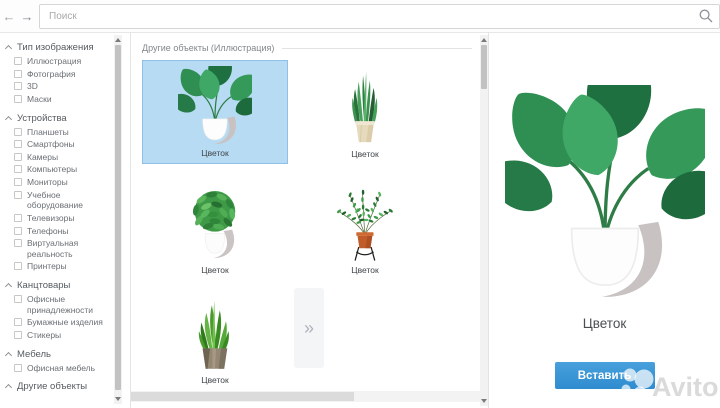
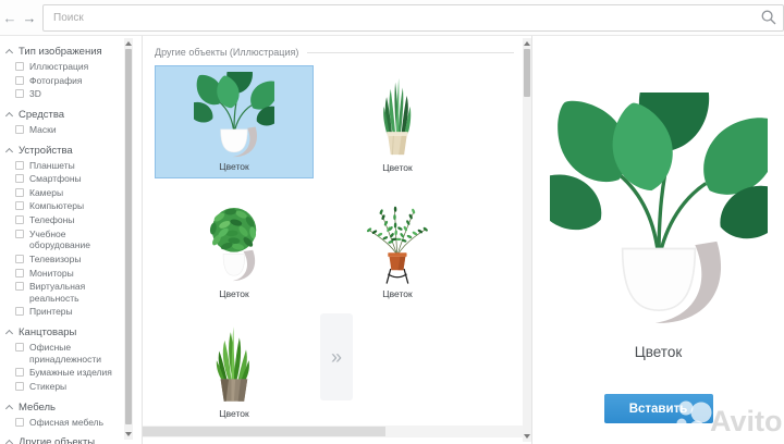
  ←
  →
  Поиск
  Тип изображения
  Иллюстрация
  Фотография
  3D
+ Средства
  Маски
  Устройства
  Планшеты
  Смартфоны
  Камеры
  Компьютеры
- Мониторы
+ Телефоны
  Учебное оборудование
  Телевизоры
- Телефоны
+ Мониторы
  Виртуальная реальность
  Принтеры
  Канцтовары
  Офисные принадлежности
  Бумажные изделия
  Стикеры
  Мебель
  Офисная мебель
  Другие объекты
  Другие объекты (Иллюстрация)
  Цветок
  Цветок
  Цветок
  Цветок
  Цветок
  »
  Цветок
  Вставить
  Avito
